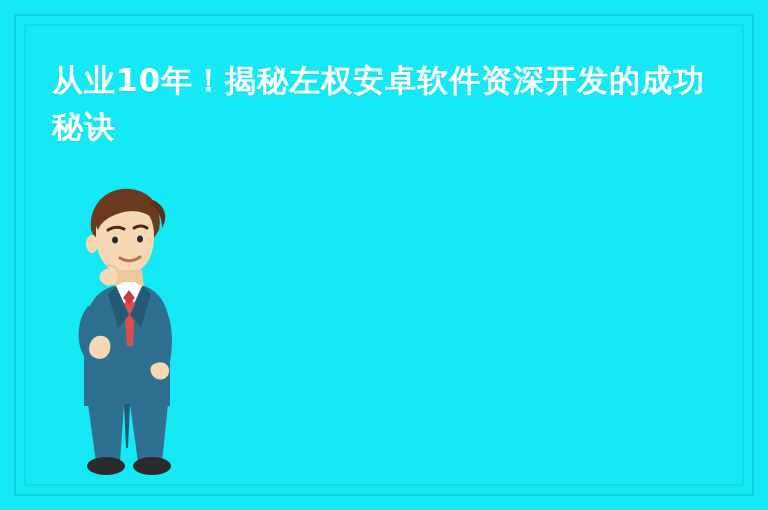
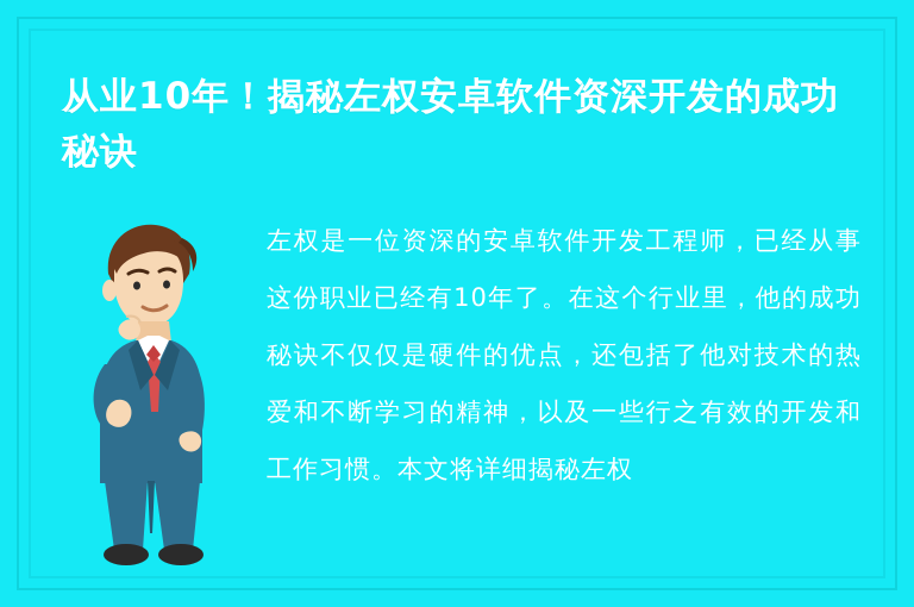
  从业10年！揭秘左权安卓软件资深开发的成功秘诀
+ 左权是一位资深的安卓软件开发工程师，已经从事这份职业已经有10年了。在这个行业里，他的成功秘诀不仅仅是硬件的优点，还包括了他对技术的热爱和不断学习的精神，以及一些行之有效的开发和工作习惯。本文将详细揭秘左权
